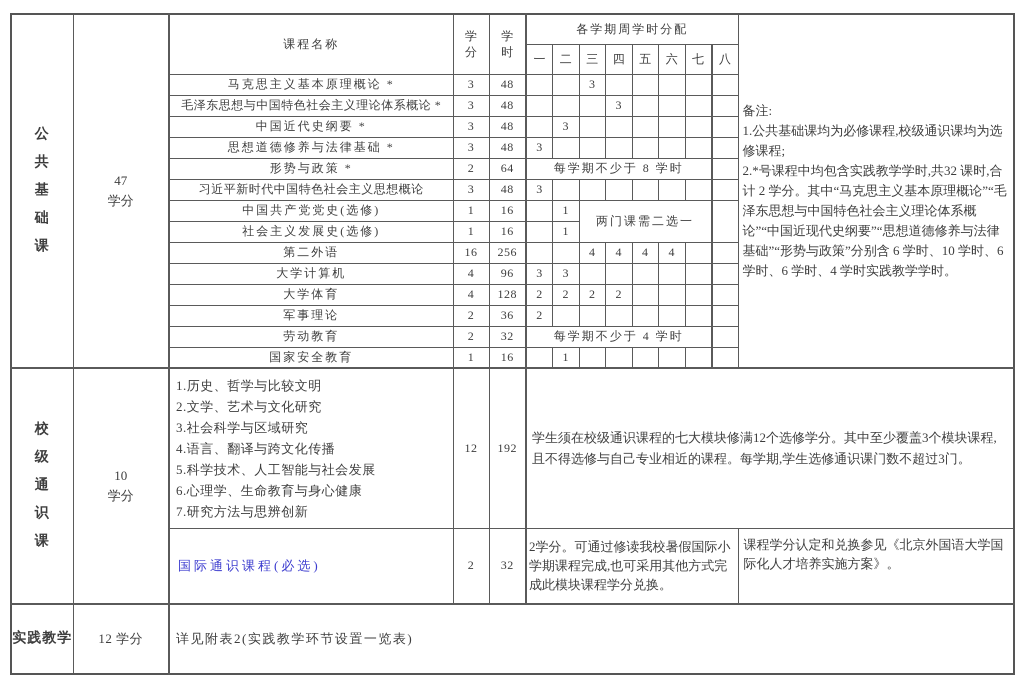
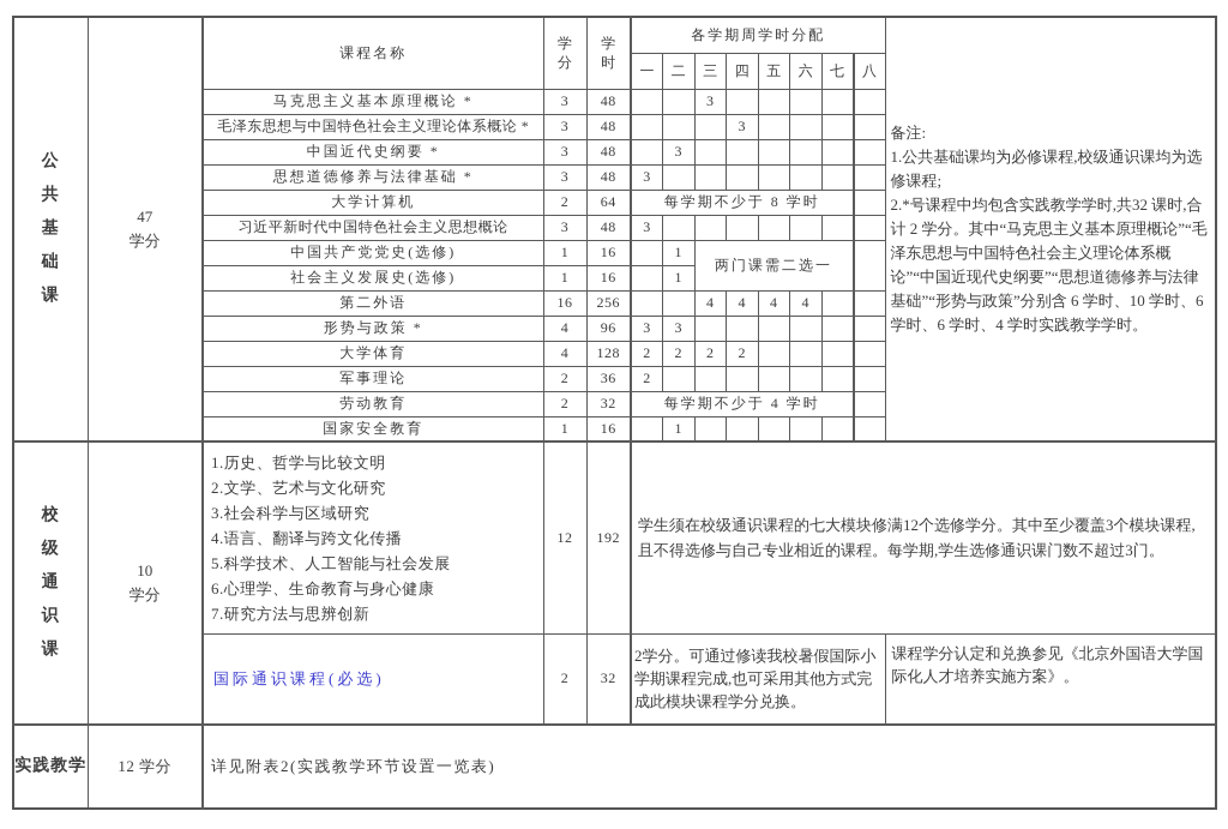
  公 共 基 础 课	47 学分	课程名称	学 分	学 时	各学期周学时分配	备注: 1.公共基础课均为必修课程,校级通识课均为选修课程; 2.*号课程中均包含实践教学学时,共32 课时,合计 2 学分。其中“马克思主义基本原理概论”“毛泽东思想与中国特色社会主义理论体系概论”“中国近现代史纲要”“思想道德修养与法律基础”“形势与政策”分别含 6 学时、10 学时、6 学时、6 学时、4 学时实践教学学时。
  一	二	三	四	五	六	七	八
  马克思主义基本原理概论 *	3	48			3
  毛泽东思想与中国特色社会主义理论体系概论 *	3	48				3
  中国近代史纲要 *	3	48		3
  思想道德修养与法律基础 *	3	48	3
- 形势与政策 *	2	64	每学期不少于 8 学时
+ 大学计算机	2	64	每学期不少于 8 学时
  习近平新时代中国特色社会主义思想概论	3	48	3
  中国共产党党史(选修)	1	16		1	两门课需二选一
  社会主义发展史(选修)	1	16		1
  第二外语	16	256			4	4	4	4
- 大学计算机	4	96	3	3
+ 形势与政策 *	4	96	3	3
  大学体育	4	128	2	2	2	2
  军事理论	2	36	2
  劳动教育	2	32	每学期不少于 4 学时
  国家安全教育	1	16		1
  校 级 通 识 课	10 学分	1.历史、哲学与比较文明 2.文学、艺术与文化研究 3.社会科学与区域研究 4.语言、翻译与跨文化传播 5.科学技术、人工智能与社会发展 6.心理学、生命教育与身心健康 7.研究方法与思辨创新	12	192	学生须在校级通识课程的七大模块修满12个选修学分。其中至少覆盖3个模块课程,且不得选修与自己专业相近的课程。每学期,学生选修通识课门数不超过3门。
  国际通识课程(必选)	2	32	2学分。可通过修读我校暑假国际小学期课程完成,也可采用其他方式完成此模块课程学分兑换。	课程学分认定和兑换参见《北京外国语大学国际化人才培养实施方案》。
  实践教学	12 学分	详见附表2(实践教学环节设置一览表)
